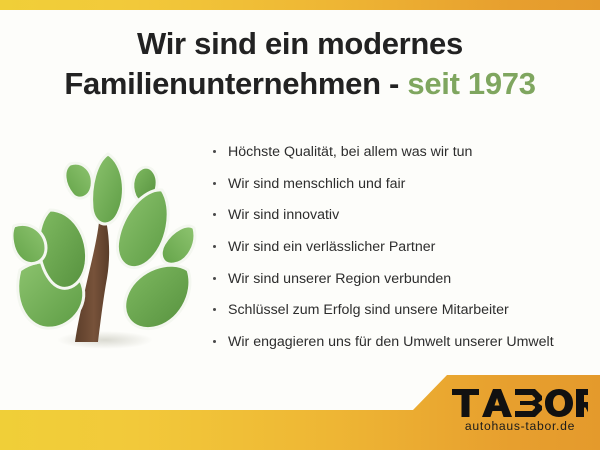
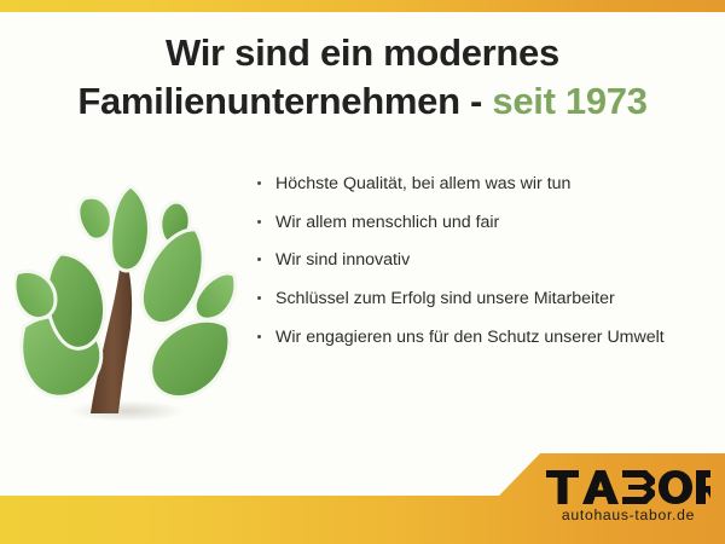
  Wir sind ein modernes
  Familienunternehmen - seit 1973
  Höchste Qualität, bei allem was wir tun
- Wir sind menschlich und fair
+ Wir allem menschlich und fair
  Wir sind innovativ
- Wir sind ein verlässlicher Partner
- Wir sind unserer Region verbunden
  Schlüssel zum Erfolg sind unsere Mitarbeiter
- Wir engagieren uns für den Umwelt unserer Umwelt
+ Wir engagieren uns für den Schutz unserer Umwelt
  autohaus-tabor.de
